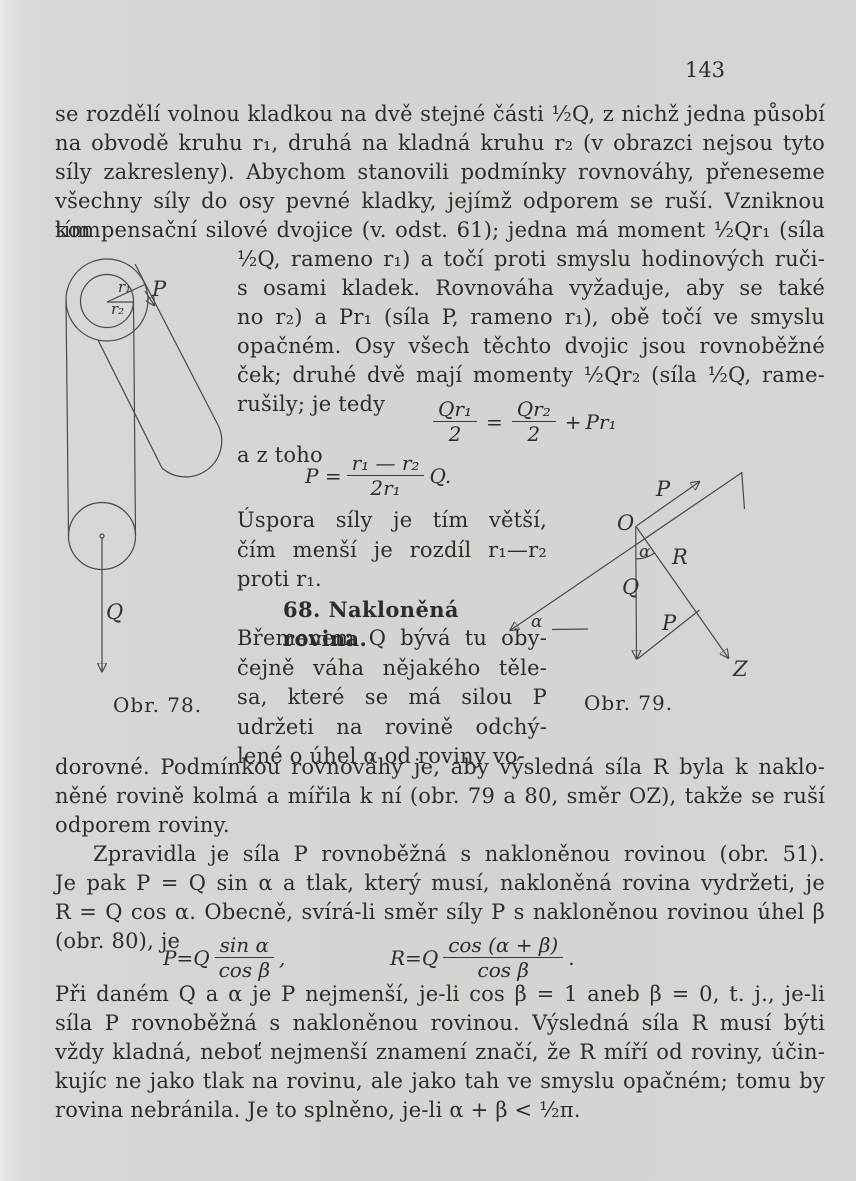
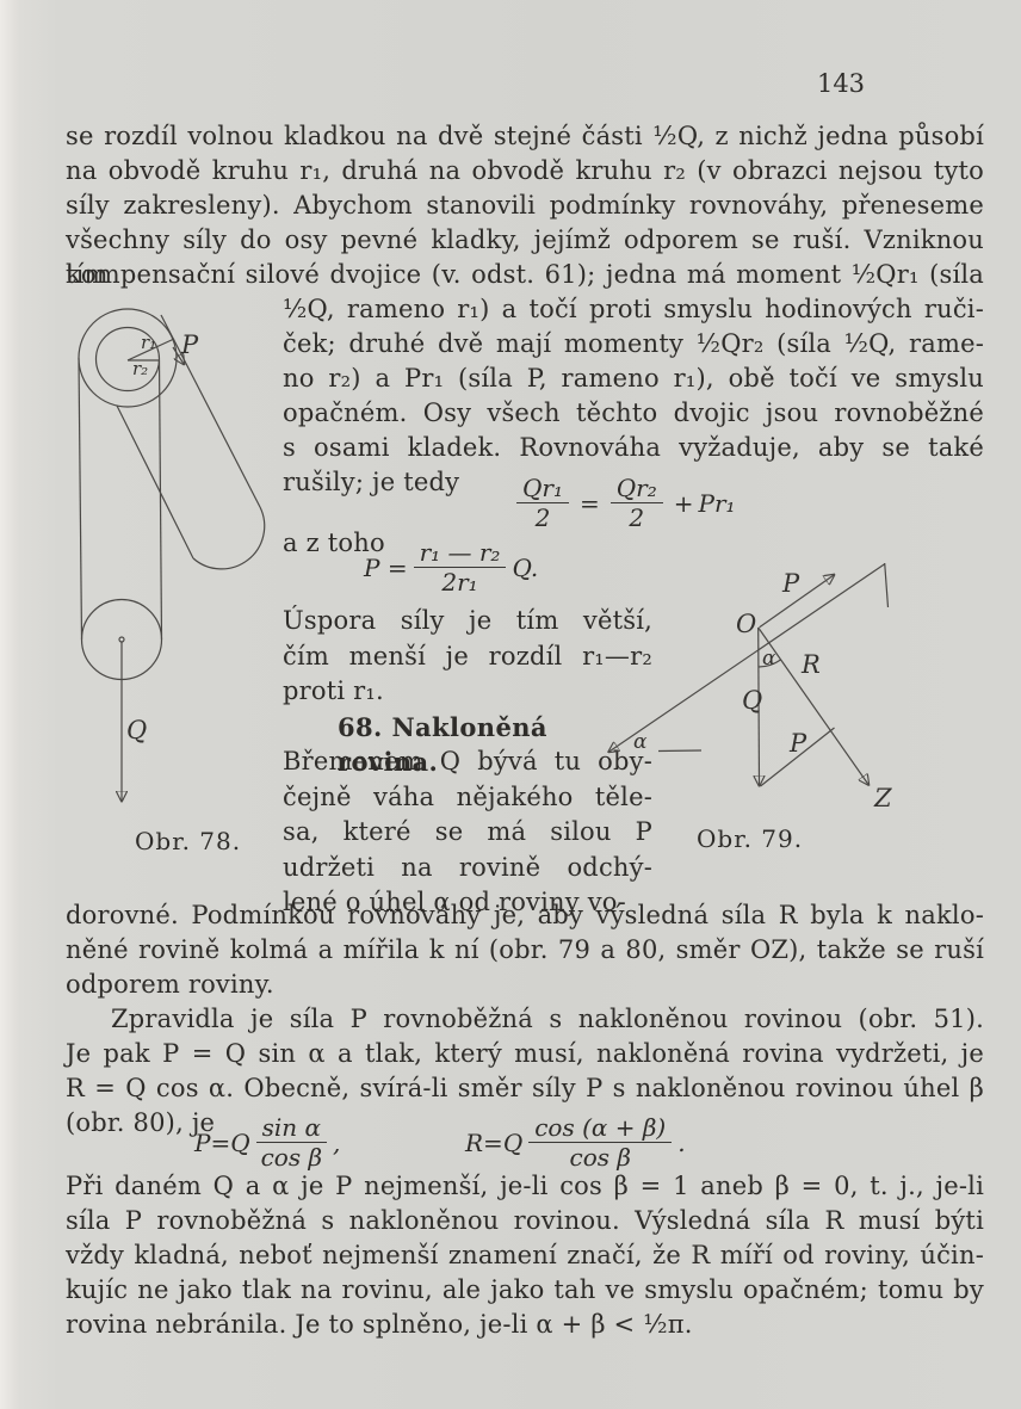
  143
- se rozdělí volnou kladkou na dvě stejné části ½Q, z nichž jedna působí
+ se rozdíl volnou kladkou na dvě stejné části ½Q, z nichž jedna působí
- na obvodě kruhu r₁, druhá na kladná kruhu r₂ (v obrazci nejsou tyto
+ na obvodě kruhu r₁, druhá na obvodě kruhu r₂ (v obrazci nejsou tyto
  síly zakresleny). Abychom stanovili podmínky rovnováhy, přeneseme
  všechny síly do osy pevné kladky, jejímž odporem se ruší. Vzniknou tím
  kompensační silové dvojice (v. odst. 61); jedna má moment ½Qr₁ (síla
  ½Q, rameno r₁) a točí proti smyslu hodinových ruči-
- s osami kladek. Rovnováha vyžaduje, aby se také
+ ček; druhé dvě mají momenty ½Qr₂ (síla ½Q, rame-
  no r₂) a Pr₁ (síla P, rameno r₁), obě točí ve smyslu
  opačném. Osy všech těchto dvojic jsou rovnoběžné
- ček; druhé dvě mají momenty ½Qr₂ (síla ½Q, rame-
+ s osami kladek. Rovnováha vyžaduje, aby se také
  rušily; je tedy
  Qr₁
  2
  =
  Qr₂
  2
  +
  Pr₁
  a z toho
  P =
  r₁ — r₂
  2r₁
  Q.
  Úspora síly je tím větší,
  čím menší je rozdíl r₁—r₂
  proti r₁.
  68. Nakloněná rovina.
  Břemenem Q bývá tu oby-
  čejně váha nějakého těle-
  sa, které se má silou P
  udržeti na rovině odchý-
  lené o úhel α od roviny vo-
  r₁
  r₂
  P
  Q
  Obr. 78.
  α
  O
  P
  α
  R
  Q
  P
  Z
  Obr. 79.
  dorovné. Podmínkou rovnováhy je, aby výsledná síla R byla k naklo-
  něné rovině kolmá a mířila k ní (obr. 79 a 80, směr OZ), takže se ruší
  odporem roviny.
  Zpravidla je síla P rovnoběžná s nakloněnou rovinou (obr. 51).
  Je pak P = Q sin α a tlak, který musí, nakloněná rovina vydržeti, je
  R = Q cos α. Obecně, svírá-li směr síly P s nakloněnou rovinou úhel β
  (obr. 80), je
  P=Q
  sin α
  cos β
  ,
  R=Q
  cos (α + β)
  cos β
  .
  Při daném Q a α je P nejmenší, je-li cos β = 1 aneb β = 0, t. j., je-li
  síla P rovnoběžná s nakloněnou rovinou. Výsledná síla R musí býti
  vždy kladná, neboť nejmenší znamení značí, že R míří od roviny, účin-
  kujíc ne jako tlak na rovinu, ale jako tah ve smyslu opačném; tomu by
  rovina nebránila. Je to splněno, je-li α + β < ½π.
